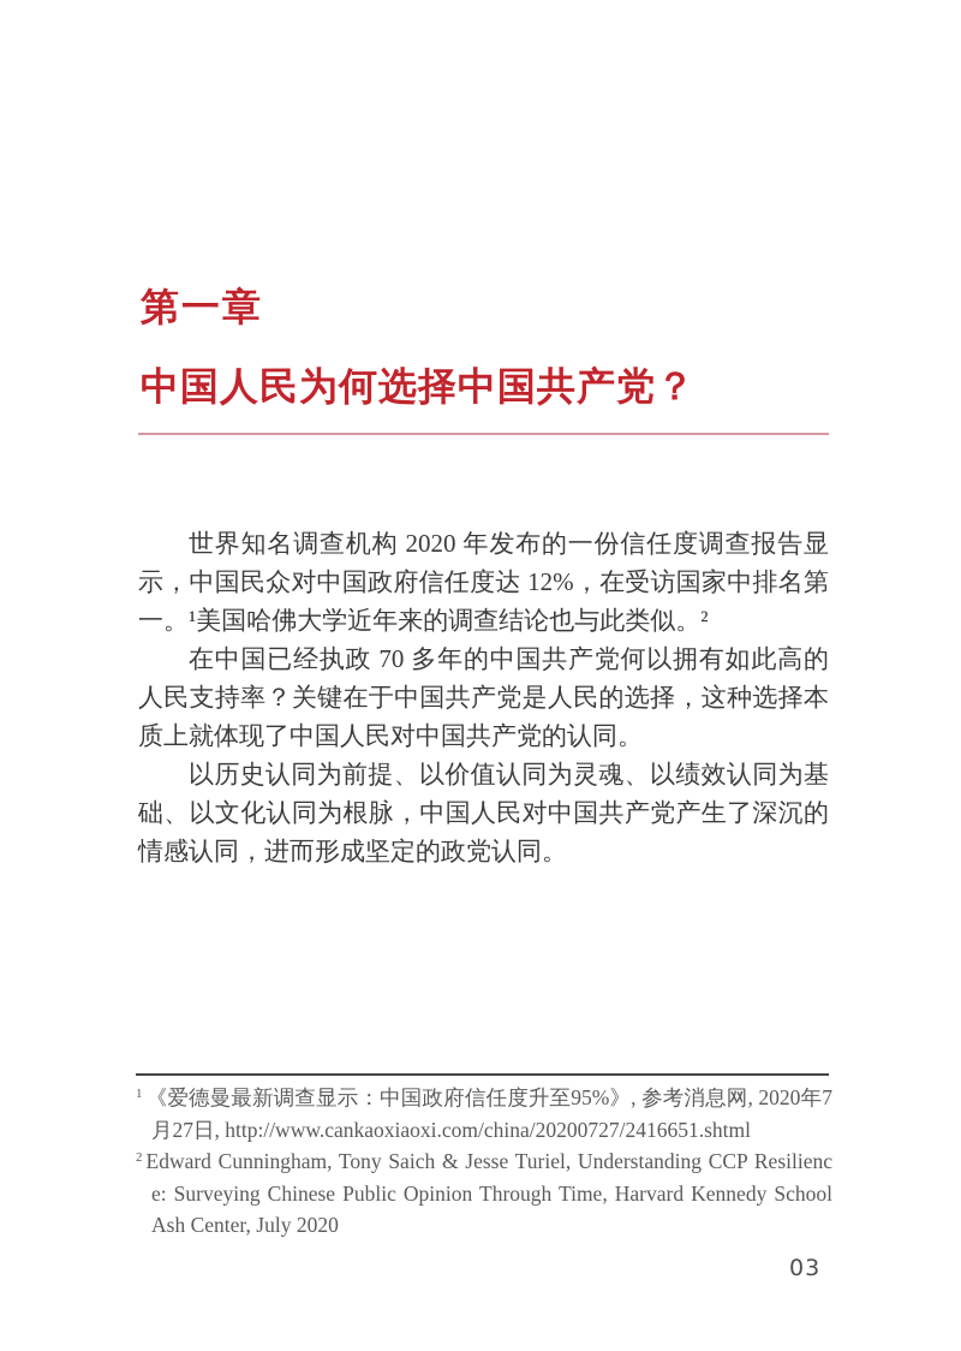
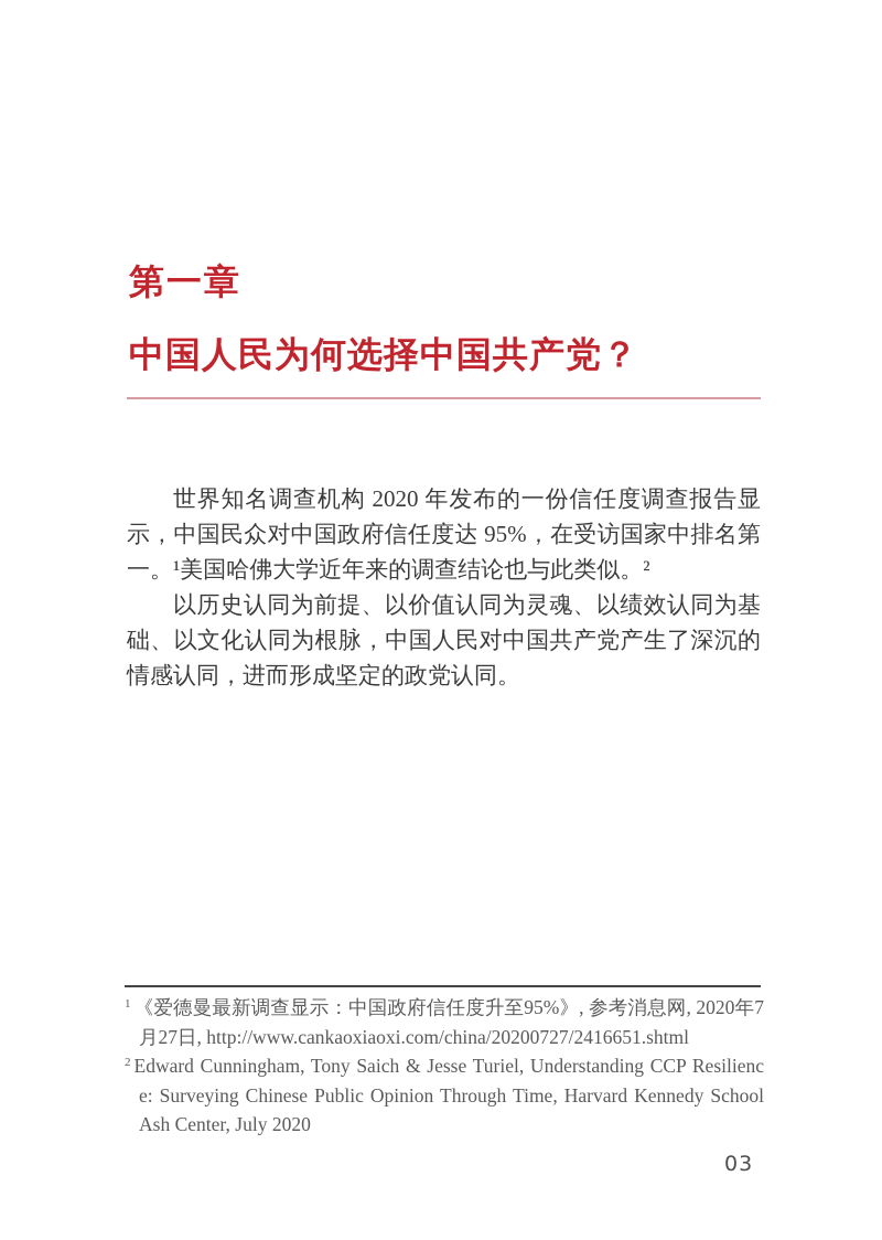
  第一章
  中国人民为何选择中国共产党？
- 世界知名调查机构 2020 年发布的一份信任度调查报告显示，中国民众对中国政府信任度达 12%，在受访国家中排名第一。¹美国哈佛大学近年来的调查结论也与此类似。²
+ 世界知名调查机构 2020 年发布的一份信任度调查报告显示，中国民众对中国政府信任度达 95%，在受访国家中排名第一。¹美国哈佛大学近年来的调查结论也与此类似。²
- 在中国已经执政 70 多年的中国共产党何以拥有如此高的人民支持率？关键在于中国共产党是人民的选择，这种选择本质上就体现了中国人民对中国共产党的认同。
  以历史认同为前提、以价值认同为灵魂、以绩效认同为基础、以文化认同为根脉，中国人民对中国共产党产生了深沉的情感认同，进而形成坚定的政党认同。
  1 《爱德曼最新调查显示：中国政府信任度升至95%》, 参考消息网, 2020年7月27日, http://www.cankaoxiaoxi.com/china/20200727/2416651.shtml
  2 Edward Cunningham, Tony Saich & Jesse Turiel, Understanding CCP Resilience: Surveying Chinese Public Opinion Through Time, Harvard Kennedy School Ash Center, July 2020
  03
